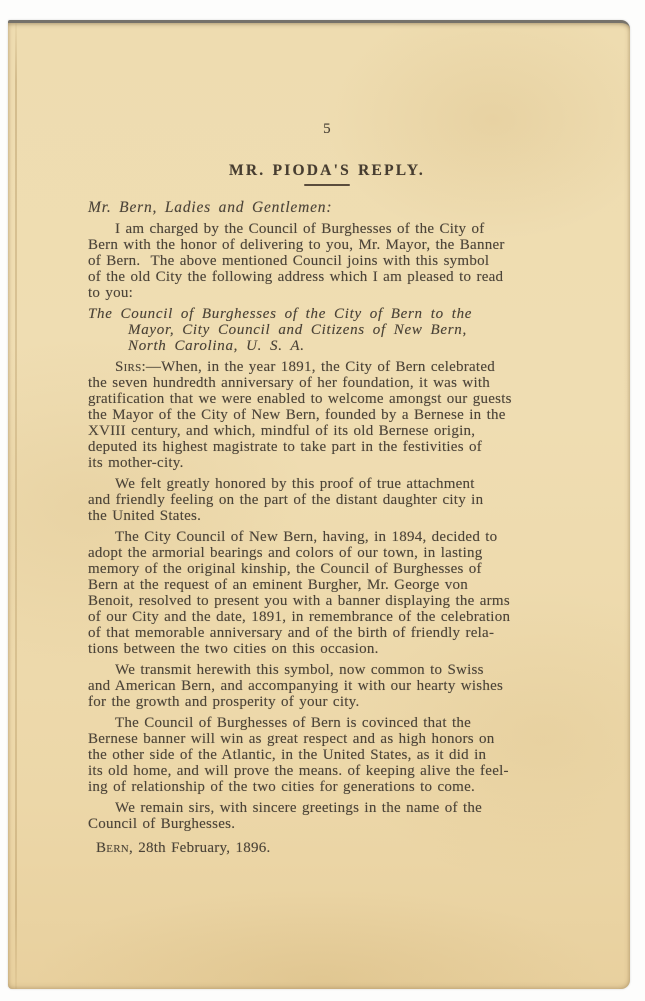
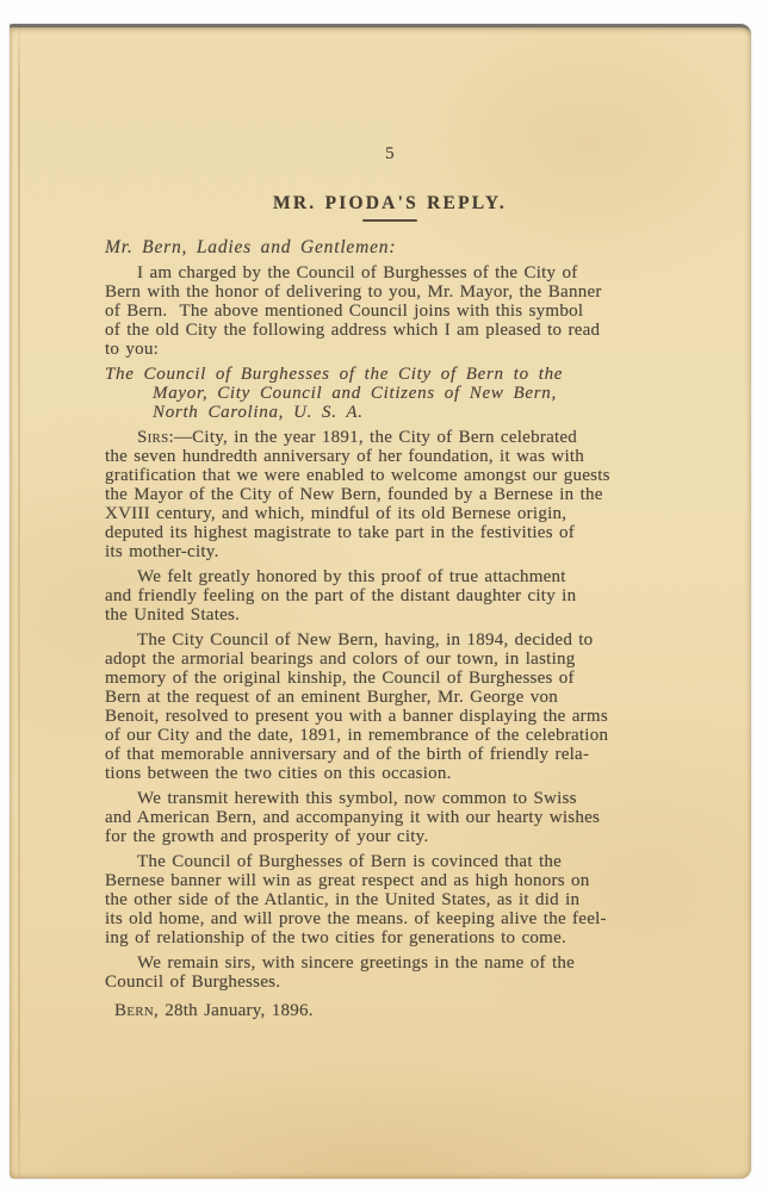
  5
  MR. PIODA'S REPLY.
  Mr. Bern, Ladies and Gentlemen:
  I am charged by the Council of Burghesses of the City of
  Bern with the honor of delivering to you, Mr. Mayor, the Banner
  of Bern. The above mentioned Council joins with this symbol
  of the old City the following address which I am pleased to read
  to you:
  The Council of Burghesses of the City of Bern to the
  Mayor, City Council and Citizens of New Bern,
  North Carolina, U. S. A.
- Sirs:—When, in the year 1891, the City of Bern celebrated
+ Sirs:—City, in the year 1891, the City of Bern celebrated
  the seven hundredth anniversary of her foundation, it was with
  gratification that we were enabled to welcome amongst our guests
  the Mayor of the City of New Bern, founded by a Bernese in the
  XVIII century, and which, mindful of its old Bernese origin,
  deputed its highest magistrate to take part in the festivities of
  its mother-city.
  We felt greatly honored by this proof of true attachment
  and friendly feeling on the part of the distant daughter city in
  the United States.
  The City Council of New Bern, having, in 1894, decided to
  adopt the armorial bearings and colors of our town, in lasting
  memory of the original kinship, the Council of Burghesses of
  Bern at the request of an eminent Burgher, Mr. George von
  Benoit, resolved to present you with a banner displaying the arms
  of our City and the date, 1891, in remembrance of the celebration
  of that memorable anniversary and of the birth of friendly rela-
  tions between the two cities on this occasion.
  We transmit herewith this symbol, now common to Swiss
  and American Bern, and accompanying it with our hearty wishes
  for the growth and prosperity of your city.
  The Council of Burghesses of Bern is covinced that the
  Bernese banner will win as great respect and as high honors on
  the other side of the Atlantic, in the United States, as it did in
  its old home, and will prove the means. of keeping alive the feel-
  ing of relationship of the two cities for generations to come.
  We remain sirs, with sincere greetings in the name of the
  Council of Burghesses.
- Bern, 28th February, 1896.
+ Bern, 28th January, 1896.
